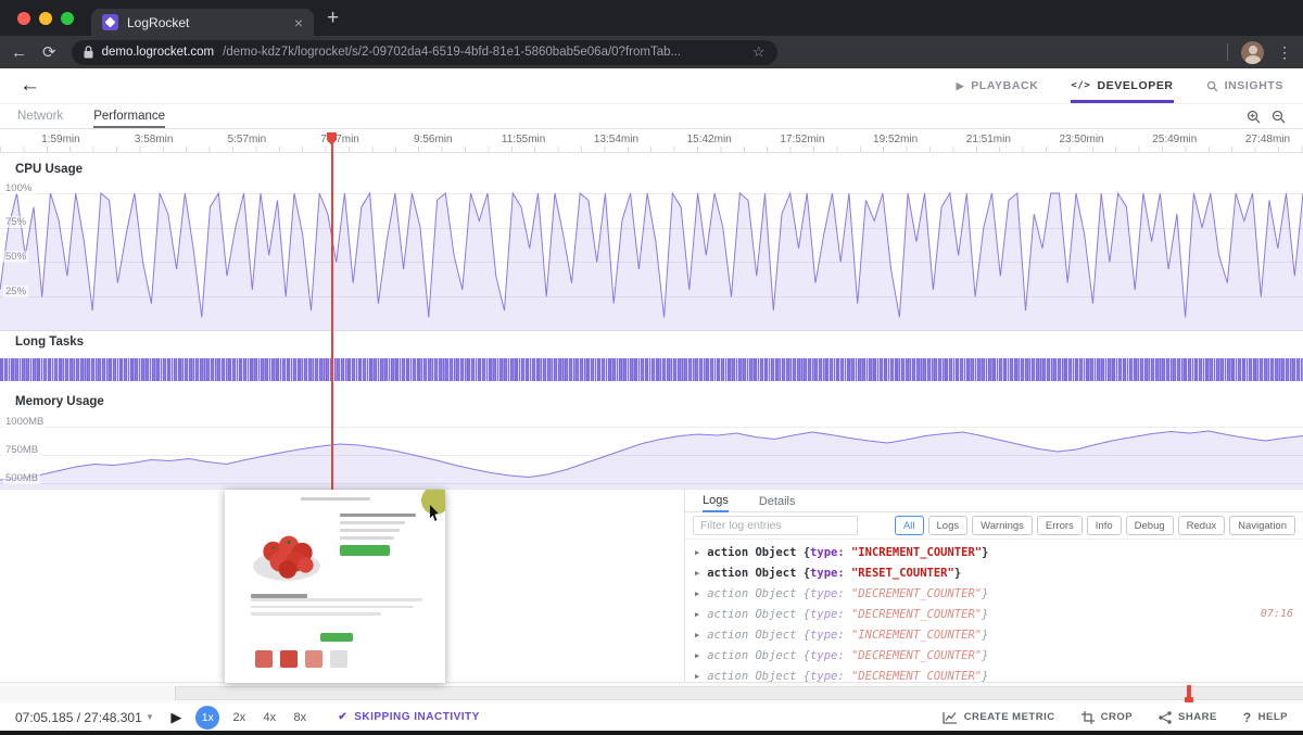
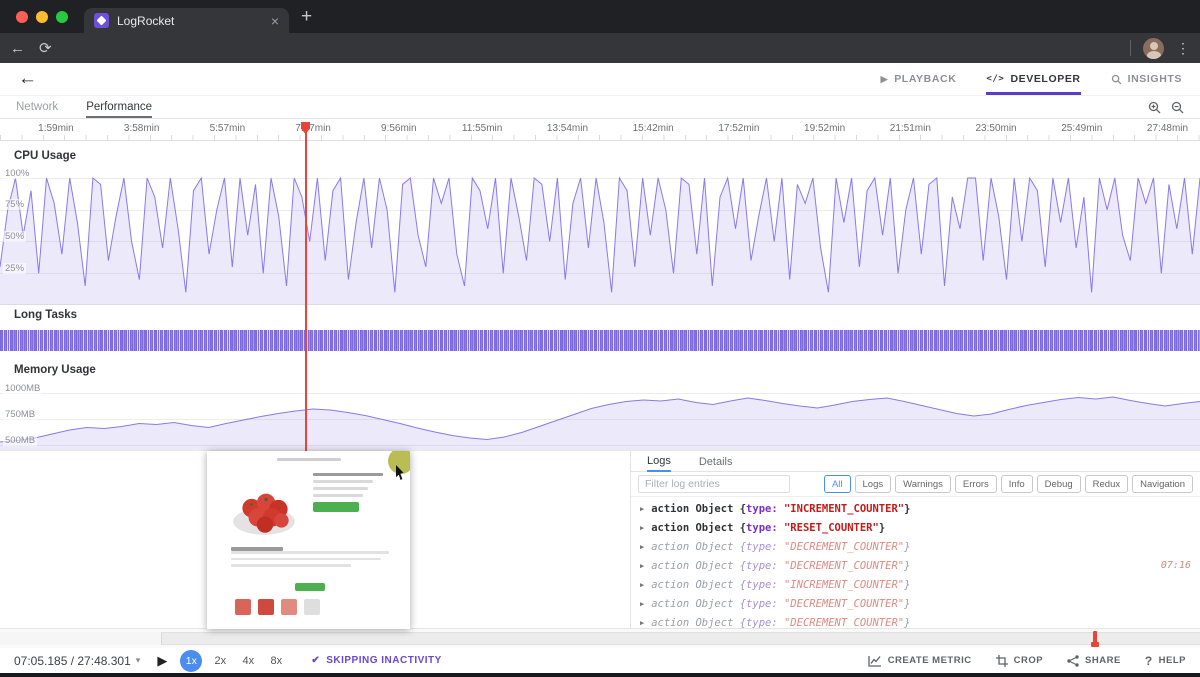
  LogRocket
  ×
  +
  ←
  ⟳
- demo.logrocket.com
- /demo-kdz7k/logrocket/s/2-09702da4-6519-4bfd-81e1-5860bab5e06a/0?fromTab...
- ☆
  ⋮
  ←
  ▶
  PLAYBACK
  </>
  DEVELOPER
  INSIGHTS
  Network
  Performance
  1:59min
  3:58min
  5:57min
  77min
  9:56min
  11:55min
  13:54min
  15:42min
  17:52min
  19:52min
  21:51min
  23:50min
  25:49min
  27:48min
  CPU Usage
  100%
  75%
  50%
  25%
  Long Tasks
  Memory Usage
  1000MB
  750MB
  500MB
  Logs
  Details
  Filter log entries
  All
  Logs
  Warnings
  Errors
  Info
  Debug
  Redux
  Navigation
  ▶
  action Object {type: "INCREMENT_COUNTER"}
  ▶
  action Object {type: "RESET_COUNTER"}
  ▶
  action Object {type: "DECREMENT_COUNTER"}
  ▶
  action Object {type: "DECREMENT_COUNTER"}
  07:16
  ▶
  action Object {type: "INCREMENT_COUNTER"}
  ▶
  action Object {type: "DECREMENT_COUNTER"}
  ▶
  action Object {type: "DECREMENT_COUNTER"}
  07:05.185 / 27:48.301
  ▾
  ▶
  1x
  2x
  4x
  8x
  ✔
  SKIPPING INACTIVITY
  CREATE METRIC
  CROP
  SHARE
  ?
  HELP
